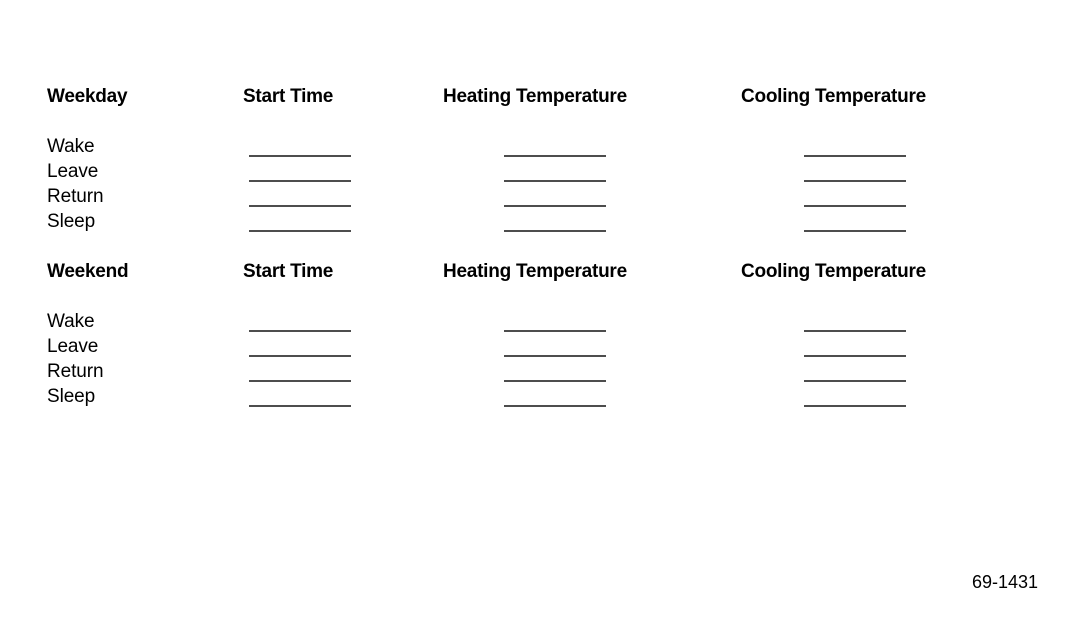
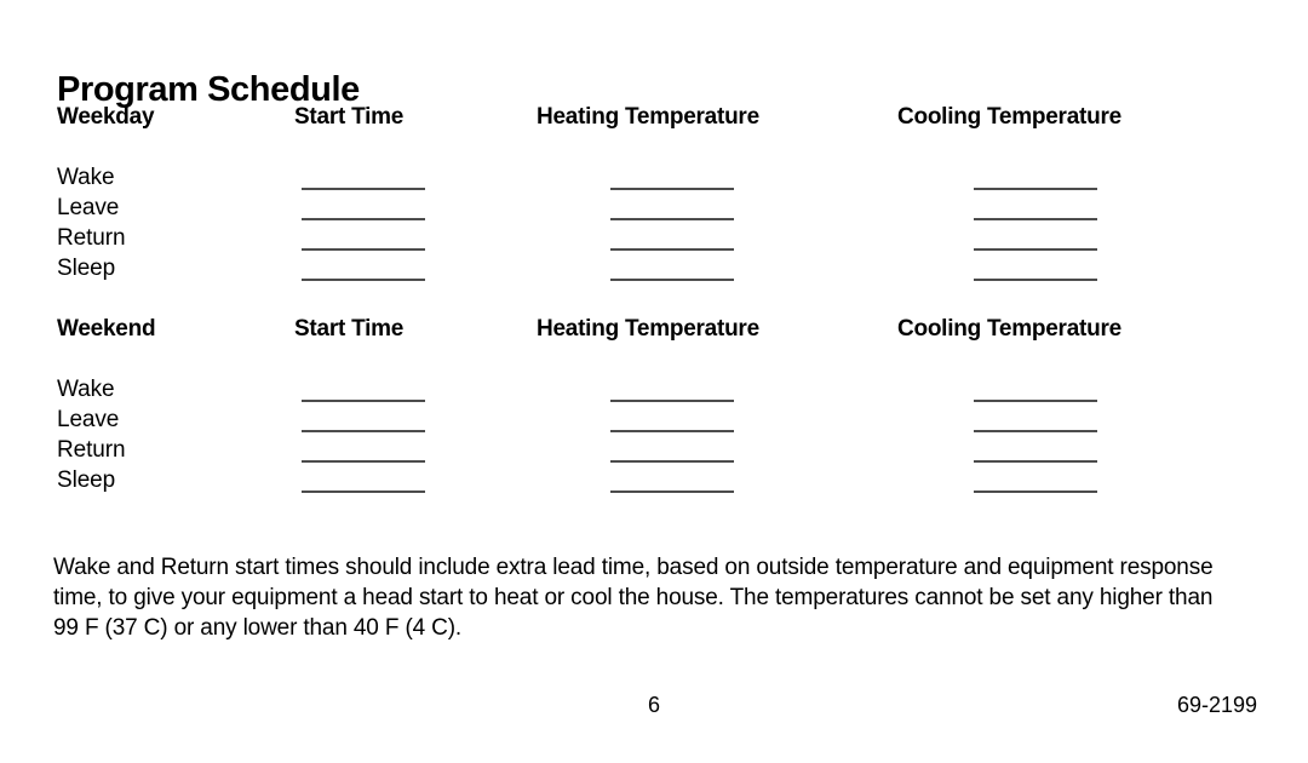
+ Program Schedule
  Weekday
  Start Time
  Heating Temperature
  Cooling Temperature
  Wake
  Leave
  Return
  Sleep
  Weekend
  Start Time
  Heating Temperature
  Cooling Temperature
  Wake
  Leave
  Return
  Sleep
+ Wake and Return start times should include extra lead time, based on outside temperature and equipment response time, to give your equipment a head start to heat or cool the house. The temperatures cannot be set any higher than 99 F (37 C) or any lower than 40 F (4 C).
+ 6
- 69-1431
+ 69-2199
